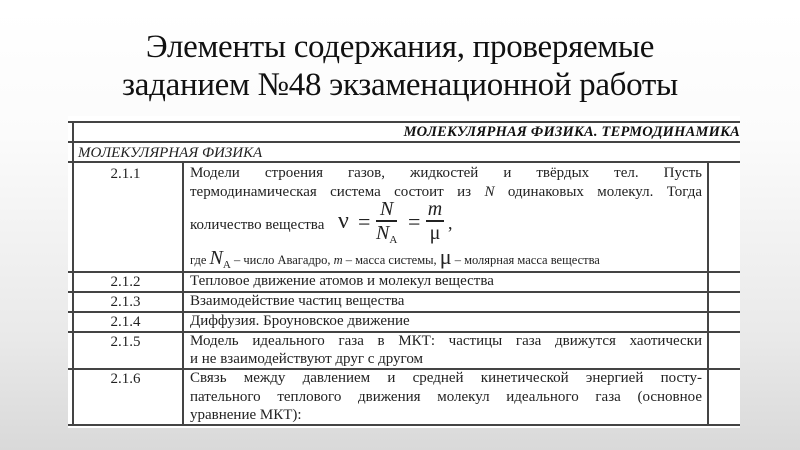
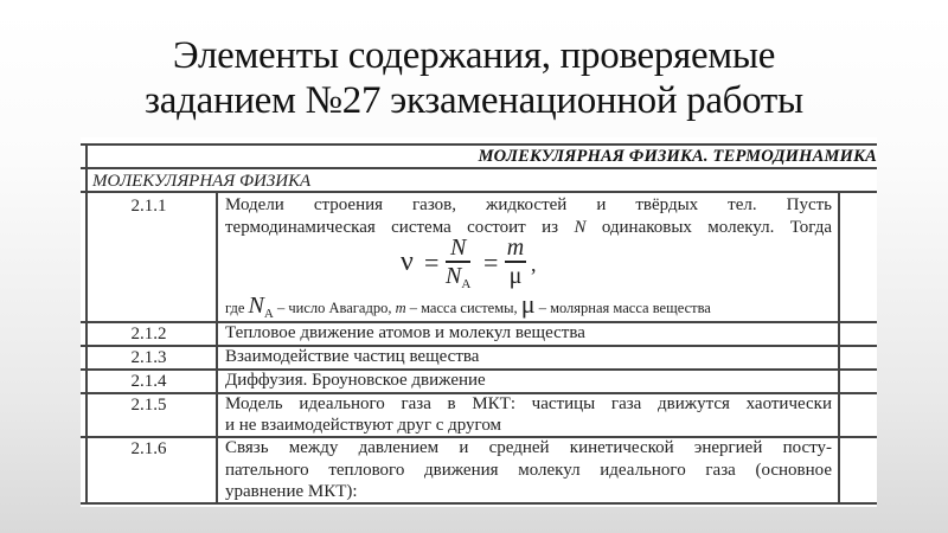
  Элементы содержания, проверяемые
- заданием №48 экзаменационной работы
+ заданием №27 экзаменационной работы
  МОЛЕКУЛЯРНАЯ ФИЗИКА. ТЕРМОДИНАМИКА
  МОЛЕКУЛЯРНАЯ ФИЗИКА
  2.1.1
  Модели строения газов, жидкостей и твёрдых тел. Пусть
  термодинамическая система состоит из N одинаковых молекул. Тогда
- количество вещества
  ν
  =
  N
  NA
  =
  m
  μ
  ,
  где NA – число Авагадро, m – масса системы, μ – молярная масса вещества
  2.1.2
  Тепловое движение атомов и молекул вещества
  2.1.3
  Взаимодействие частиц вещества
  2.1.4
  Диффузия. Броуновское движение
  2.1.5
  Модель идеального газа в МКТ: частицы газа движутся хаотически
  и не взаимодействуют друг с другом
  2.1.6
  Связь между давлением и средней кинетической энергией посту-
  пательного теплового движения молекул идеального газа (основное
  уравнение МКТ):
